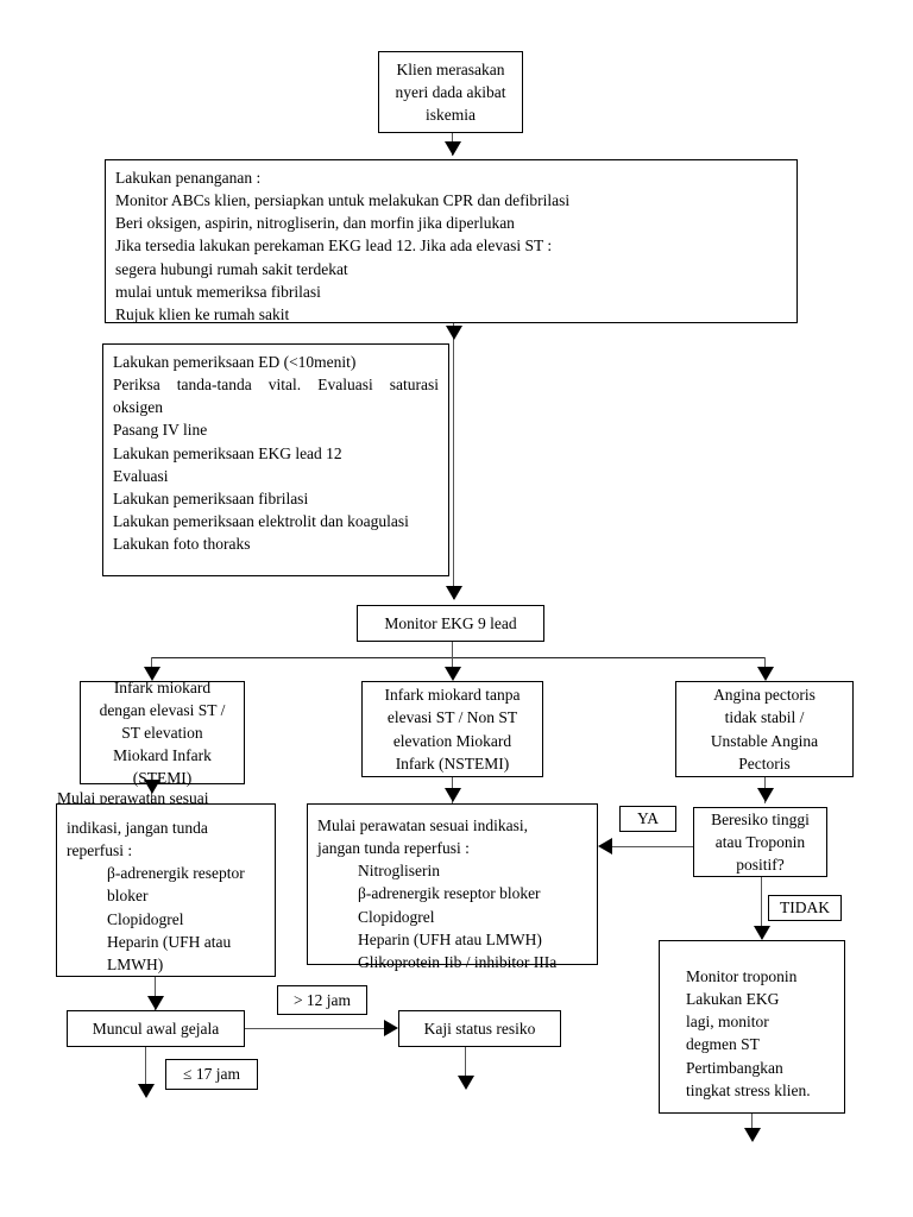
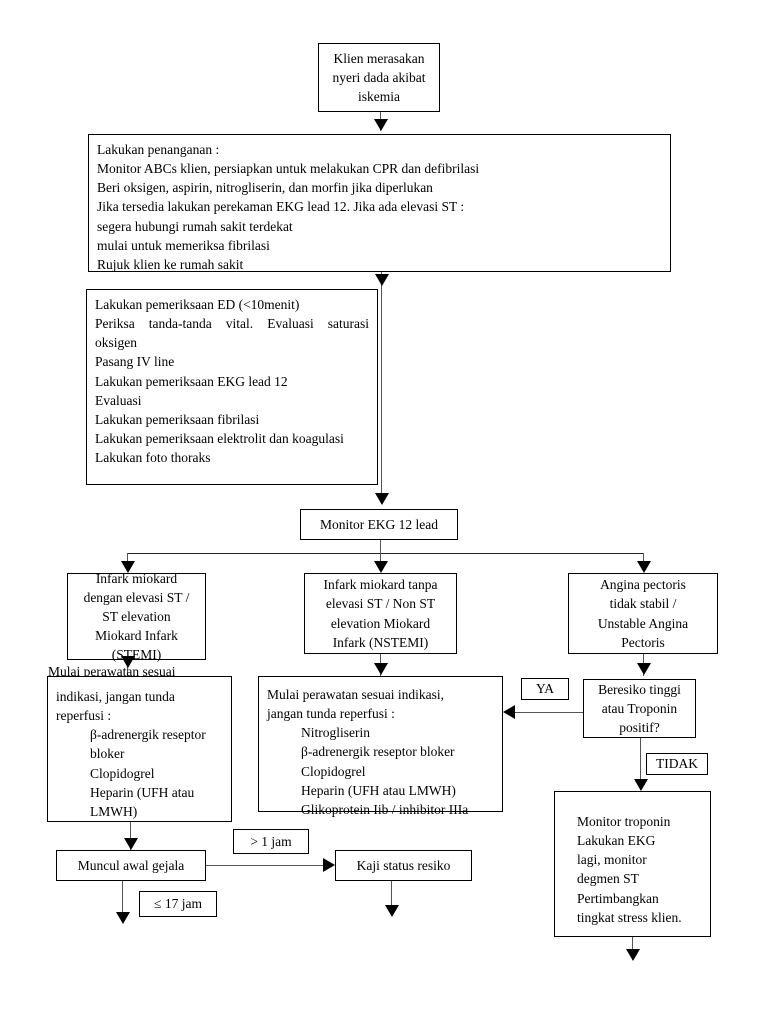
  Klien merasakan
  nyeri dada akibat
  iskemia
  Lakukan penanganan :
  Monitor ABCs klien, persiapkan untuk melakukan CPR dan defibrilasi
  Beri oksigen, aspirin, nitrogliserin, dan morfin jika diperlukan
  Jika tersedia lakukan perekaman EKG lead 12. Jika ada elevasi ST :
  segera hubungi rumah sakit terdekat
  mulai untuk memeriksa fibrilasi
  Rujuk klien ke rumah sakit
  Lakukan pemeriksaan ED (<10menit)
  Periksa tanda-tanda vital. Evaluasi saturasi oksigen
  Pasang IV line
  Lakukan pemeriksaan EKG lead 12
  Evaluasi
  Lakukan pemeriksaan fibrilasi
  Lakukan pemeriksaan elektrolit dan koagulasi
  Lakukan foto thoraks
- Monitor EKG 9 lead
+ Monitor EKG 12 lead
  Infark miokard
  dengan elevasi ST /
  ST elevation
  Miokard Infark
  (STEMI)
  Infark miokard tanpa
  elevasi ST / Non ST
  elevation Miokard
  Infark (NSTEMI)
  Angina pectoris
  tidak stabil /
  Unstable Angina
  Pectoris
  Mulai perawatan sesuai
  indikasi, jangan tunda
  reperfusi :
  β-adrenergik reseptor
  bloker
  Clopidogrel
  Heparin (UFH atau
  LMWH)
  Mulai perawatan sesuai indikasi,
  jangan tunda reperfusi :
  Nitrogliserin
  β-adrenergik reseptor bloker
  Clopidogrel
  Heparin (UFH atau LMWH)
  Glikoprotein Iib / inhibitor IIIa
  Beresiko tinggi
  atau Troponin
  positif?
  YA
  TIDAK
  Monitor troponin
  Lakukan EKG
  lagi, monitor
  degmen ST
  Pertimbangkan
  tingkat stress klien.
  Muncul awal gejala
- > 12 jam
+ > 1 jam
  Kaji status resiko
  ≤ 17 jam
